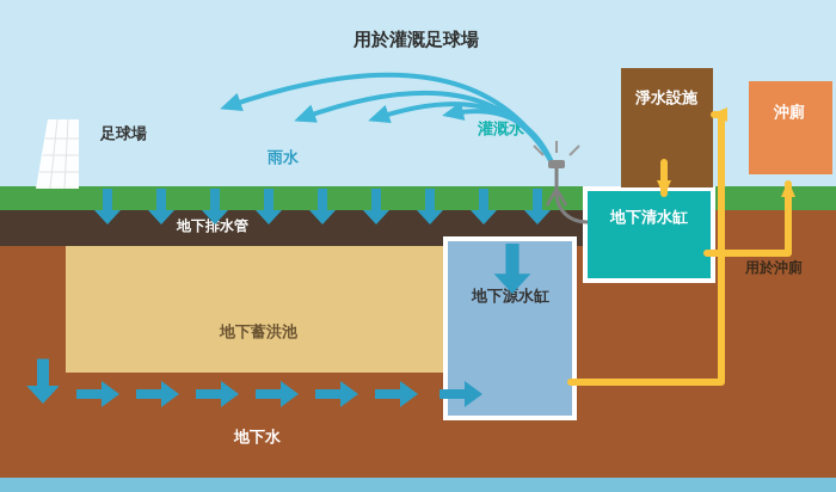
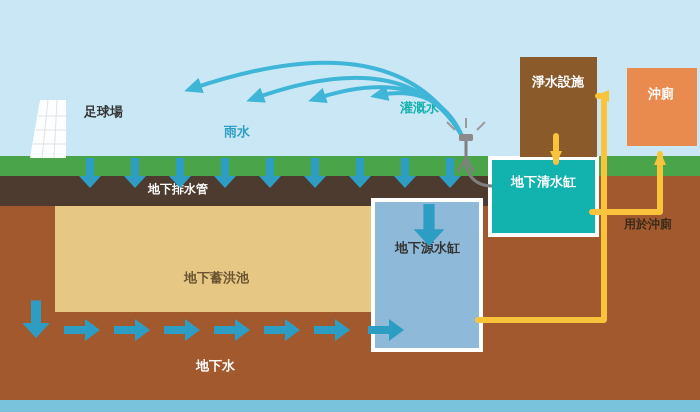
- 用於灌溉足球場
  足球場
  雨水
  灌溉水
  地下排水管
  地下蓄洪池
  地下源水缸
  地下清水缸
  淨水設施
  沖廁
  用於沖廁
  地下水
